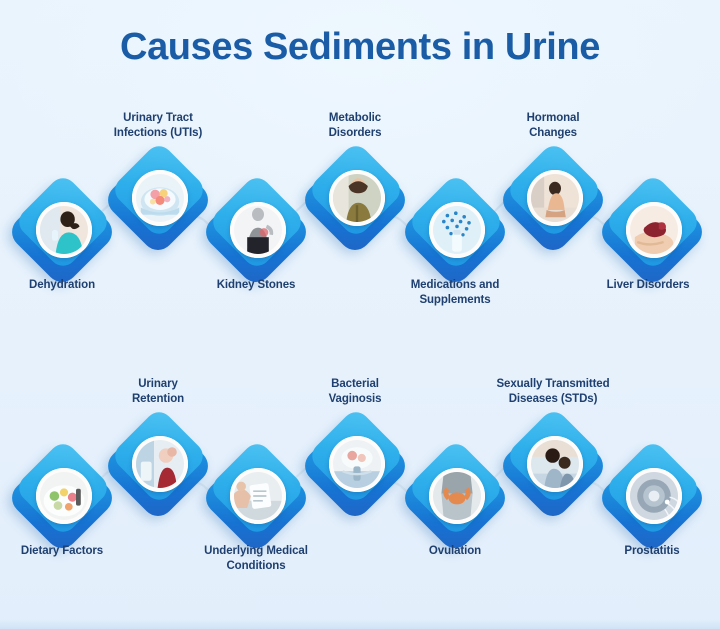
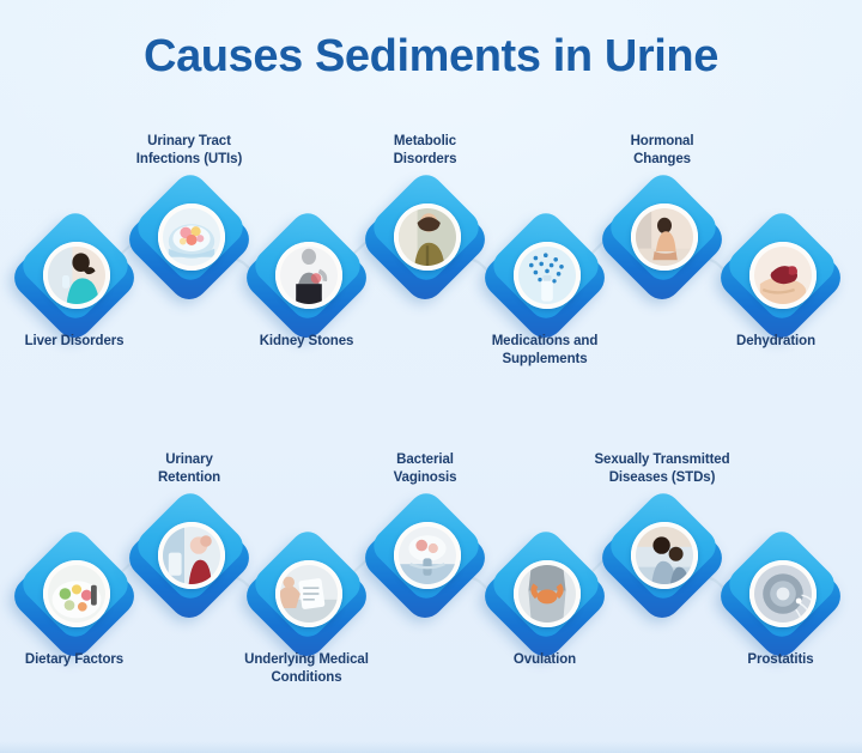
  Causes Sediments in Urine
- Dehydration
+ Liver Disorders
  Urinary Tract
  Infections (UTIs)
  Kidney Stones
  Metabolic
  Disorders
  Medications and
  Supplements
  Hormonal
  Changes
- Liver Disorders
+ Dehydration
  Dietary Factors
  Urinary
  Retention
  Underlying Medical
  Conditions
  Bacterial
  Vaginosis
  Ovulation
  Sexually Transmitted
  Diseases (STDs)
  Prostatitis
